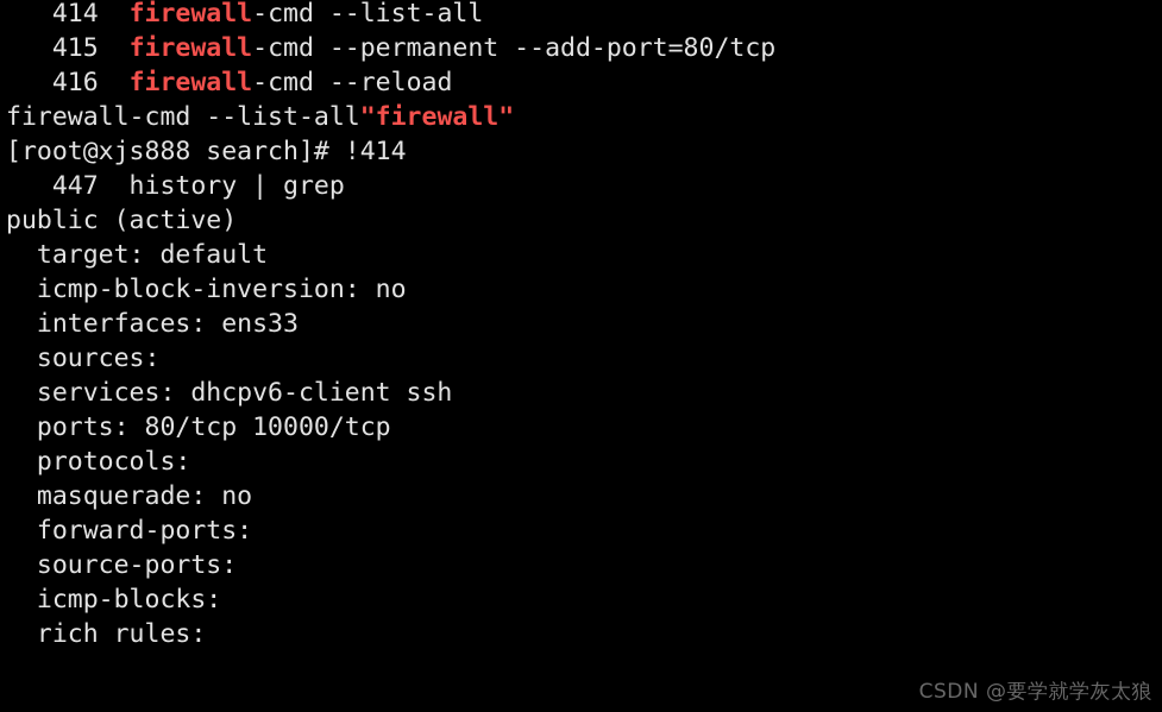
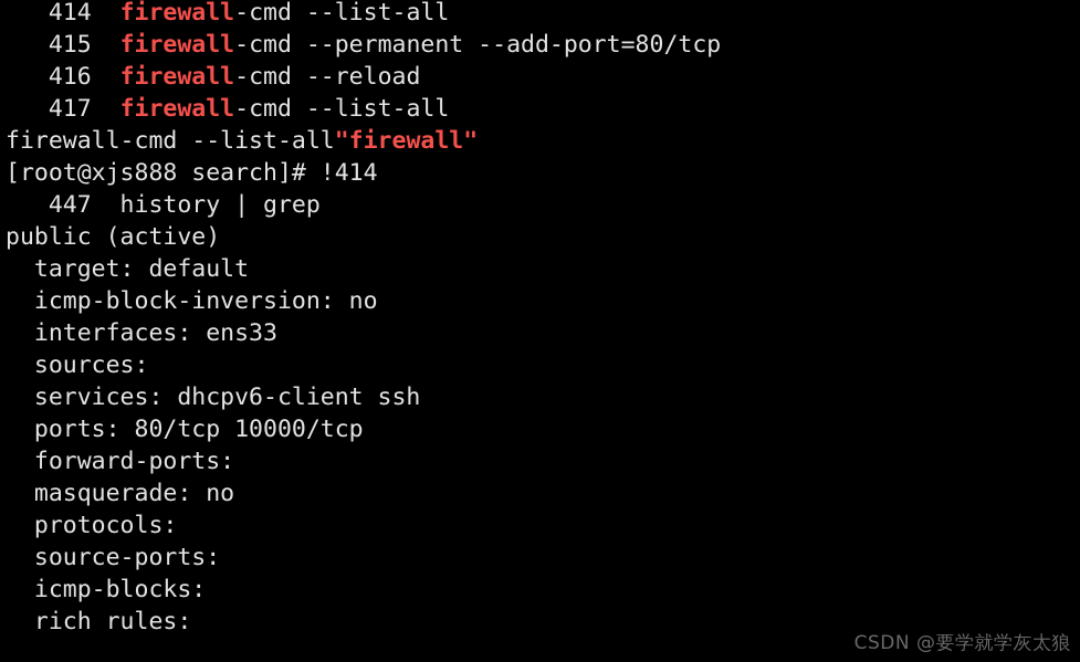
  414 firewall-cmd --list-all
  415 firewall-cmd --permanent --add-port=80/tcp
  416 firewall-cmd --reload
+ 417 firewall-cmd --list-all
  firewall-cmd --list-all"firewall"
  [root@xjs888 search]# !414
  447 history | grep
  public (active)
  target: default
  icmp-block-inversion: no
  interfaces: ens33
  sources:
  services: dhcpv6-client ssh
  ports: 80/tcp 10000/tcp
- protocols:
+ forward-ports:
  masquerade: no
- forward-ports:
+ protocols:
  source-ports:
  icmp-blocks:
  rich rules:
  CSDN @要学就学灰太狼
